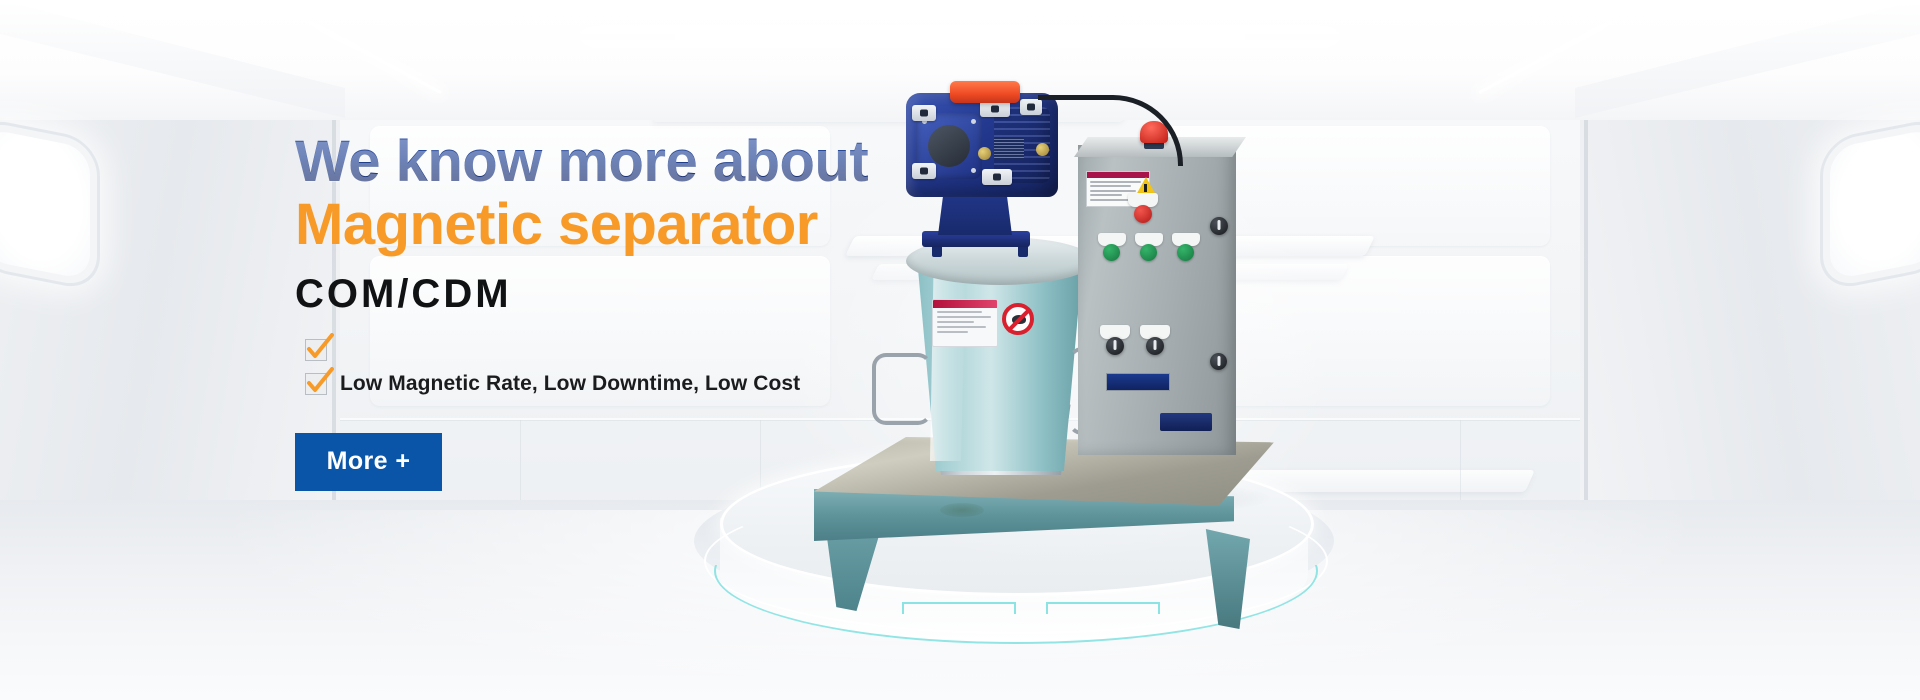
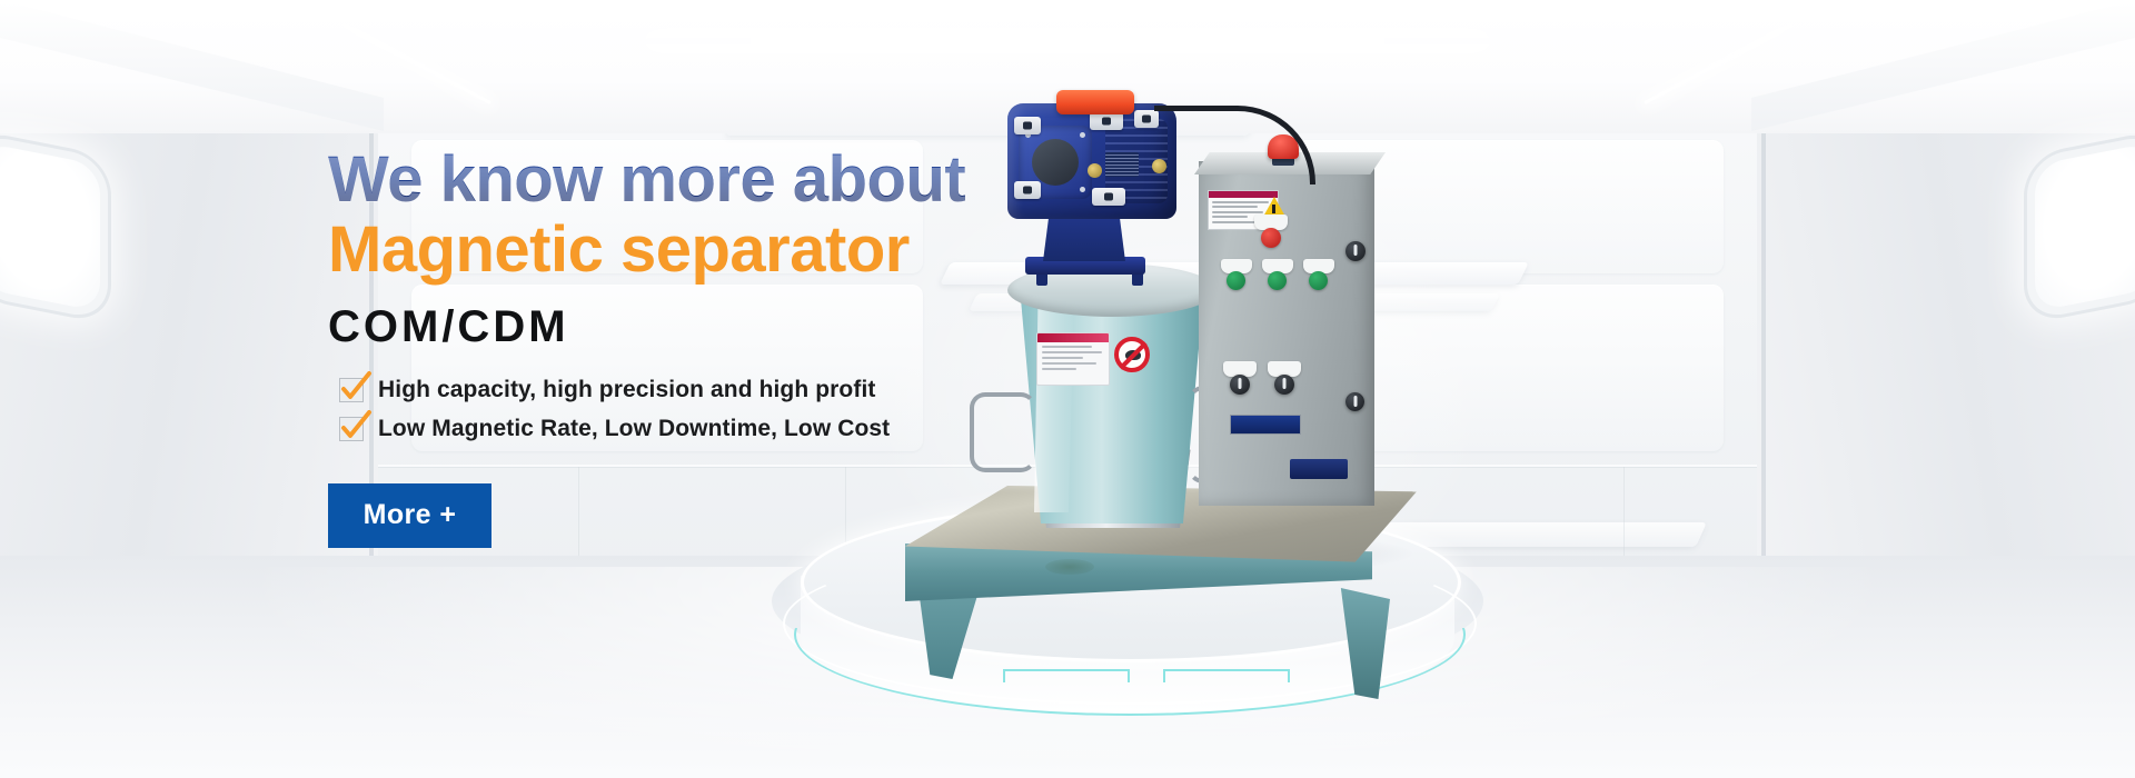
  We know more about
  Magnetic separator
  COM/CDM
+ High capacity, high precision and high profit
  Low Magnetic Rate, Low Downtime, Low Cost
  More +
